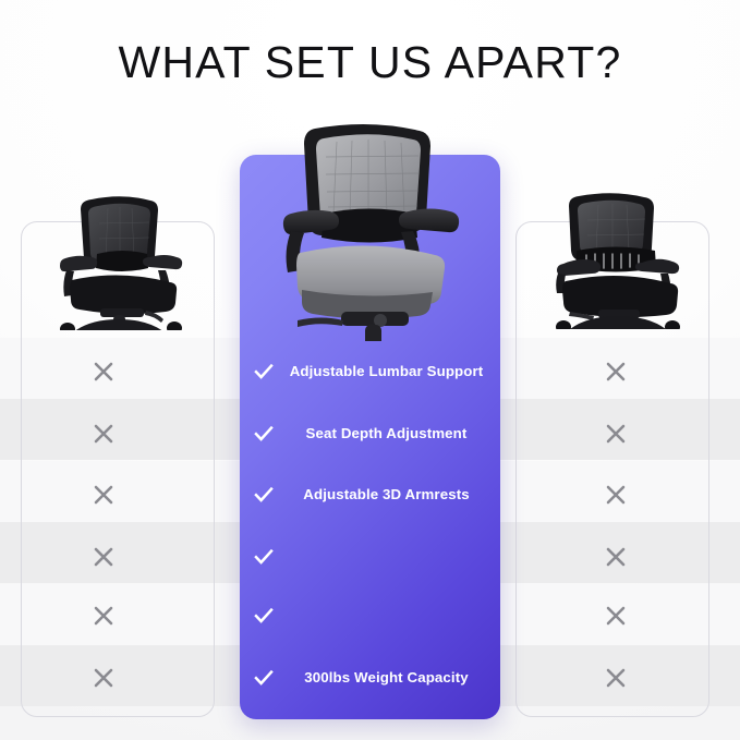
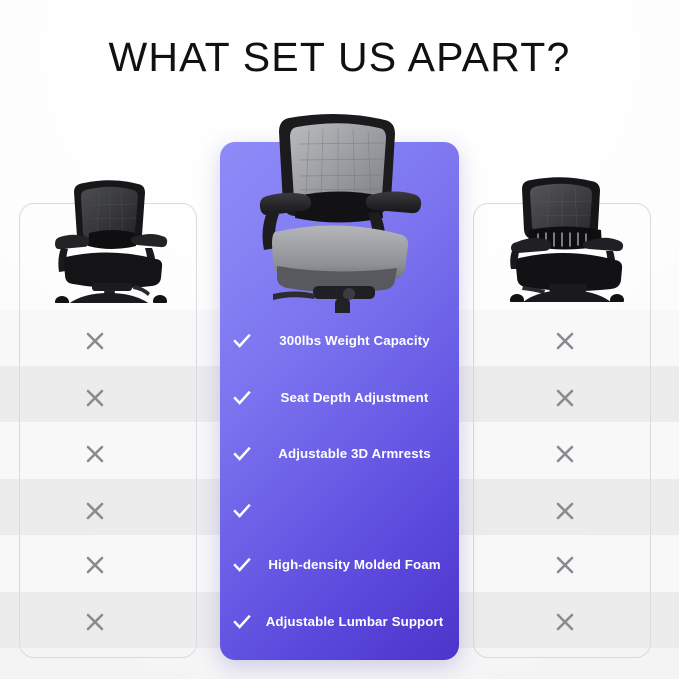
  WHAT SET US APART?
- Adjustable Lumbar Support
+ 300lbs Weight Capacity
  Seat Depth Adjustment
  Adjustable 3D Armrests
+ High-density Molded Foam
- 300lbs Weight Capacity
+ Adjustable Lumbar Support
